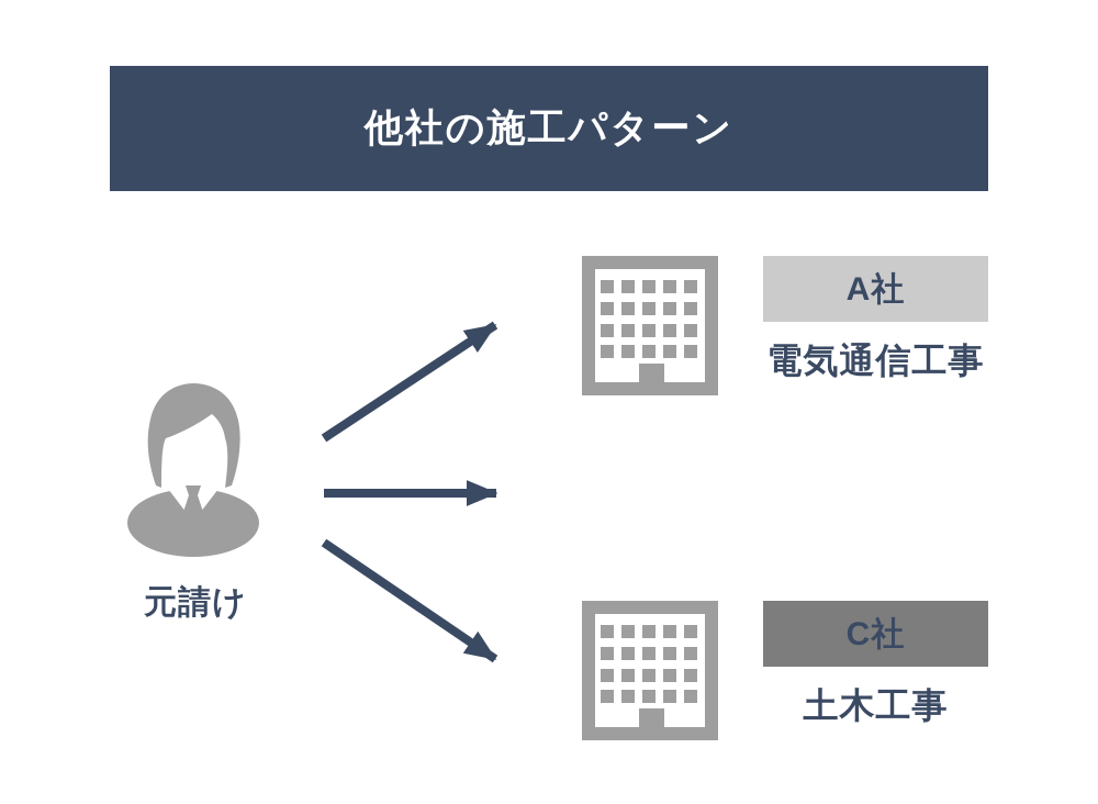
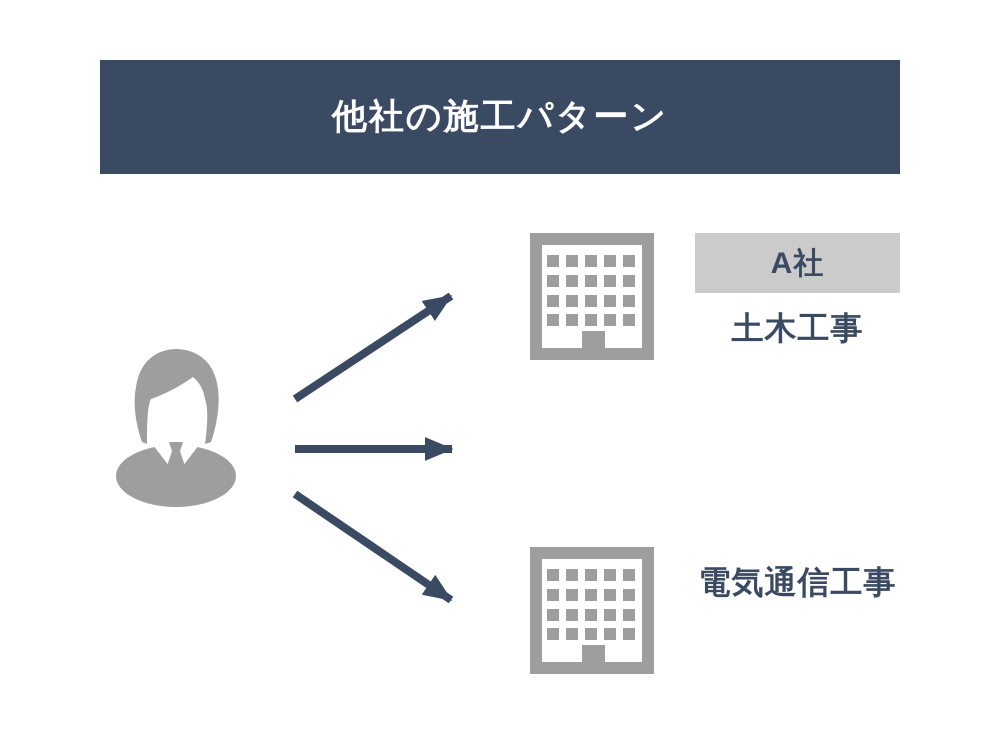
  他社の施工パターン
- 元請け
  A社
- 電気通信工事
+ 土木工事
- C社
- 土木工事
+ 電気通信工事
